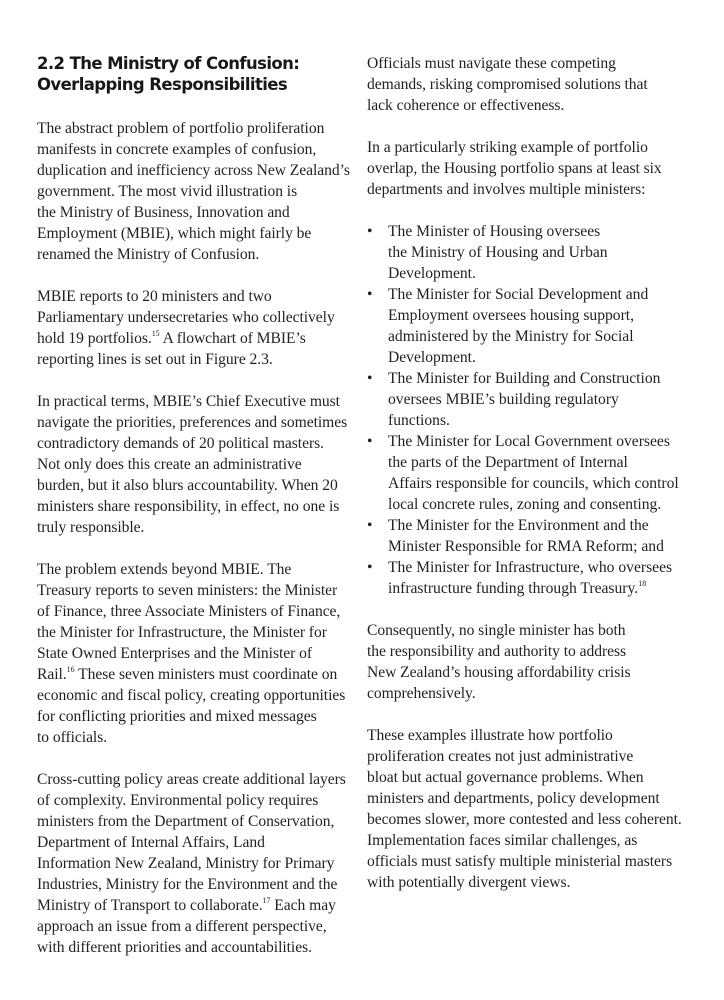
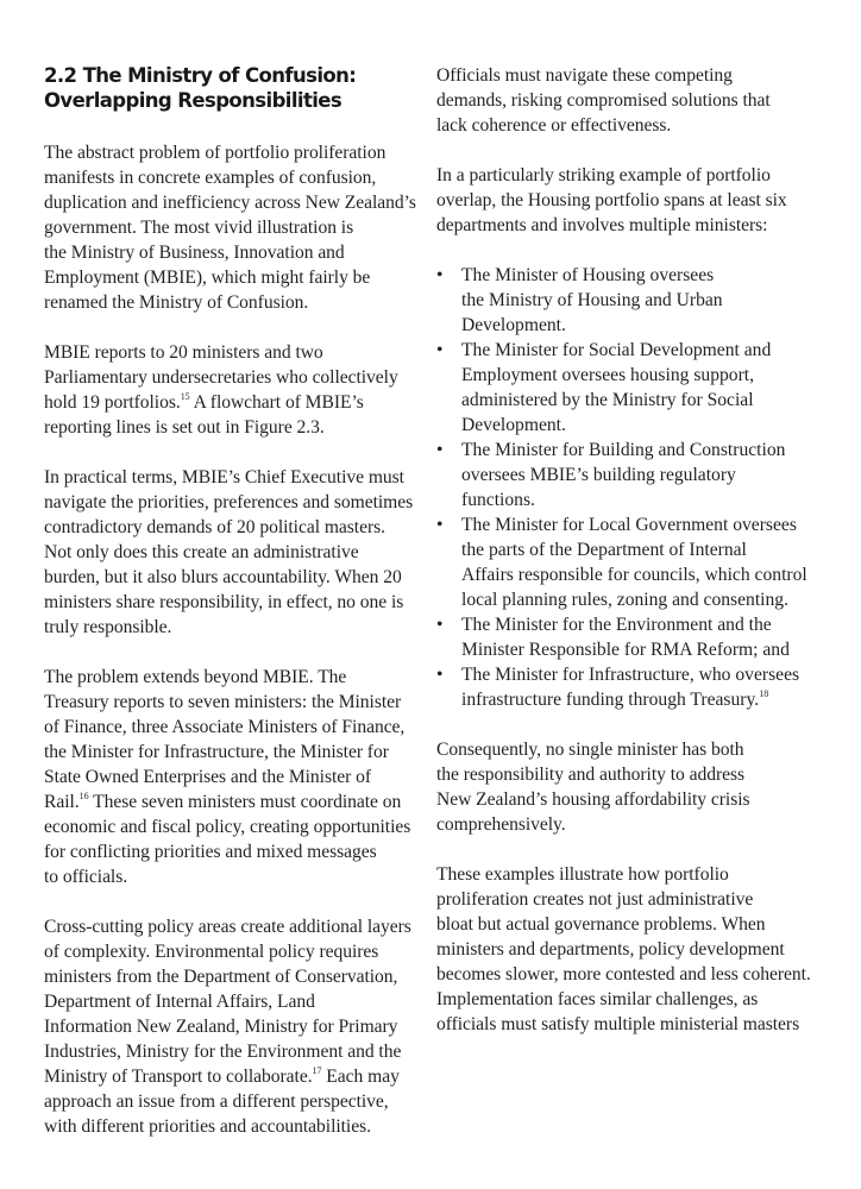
  2.2 The Ministry of Confusion:
  Overlapping Responsibilities
  The abstract problem of portfolio proliferation
  manifests in concrete examples of confusion,
  duplication and inefficiency across New Zealand’s
  government. The most vivid illustration is
  the Ministry of Business, Innovation and
  Employment (MBIE), which might fairly be
  renamed the Ministry of Confusion.
  MBIE reports to 20 ministers and two
  Parliamentary undersecretaries who collectively
  hold 19 portfolios.15 A flowchart of MBIE’s
  reporting lines is set out in Figure 2.3.
  In practical terms, MBIE’s Chief Executive must
  navigate the priorities, preferences and sometimes
  contradictory demands of 20 political masters.
  Not only does this create an administrative
  burden, but it also blurs accountability. When 20
  ministers share responsibility, in effect, no one is
  truly responsible.
  The problem extends beyond MBIE. The
  Treasury reports to seven ministers: the Minister
  of Finance, three Associate Ministers of Finance,
  the Minister for Infrastructure, the Minister for
  State Owned Enterprises and the Minister of
  Rail.16 These seven ministers must coordinate on
  economic and fiscal policy, creating opportunities
  for conflicting priorities and mixed messages
  to officials.
  Cross-cutting policy areas create additional layers
  of complexity. Environmental policy requires
  ministers from the Department of Conservation,
  Department of Internal Affairs, Land
  Information New Zealand, Ministry for Primary
  Industries, Ministry for the Environment and the
  Ministry of Transport to collaborate.17 Each may
  approach an issue from a different perspective,
  with different priorities and accountabilities.
  Officials must navigate these competing
  demands, risking compromised solutions that
  lack coherence or effectiveness.
  In a particularly striking example of portfolio
  overlap, the Housing portfolio spans at least six
  departments and involves multiple ministers:
  •
  The Minister of Housing oversees
  the Ministry of Housing and Urban
  Development.
  •
  The Minister for Social Development and
  Employment oversees housing support,
  administered by the Ministry for Social
  Development.
  •
  The Minister for Building and Construction
  oversees MBIE’s building regulatory
  functions.
  •
  The Minister for Local Government oversees
  the parts of the Department of Internal
  Affairs responsible for councils, which control
- local concrete rules, zoning and consenting.
+ local planning rules, zoning and consenting.
  •
  The Minister for the Environment and the
  Minister Responsible for RMA Reform; and
  •
  The Minister for Infrastructure, who oversees
  infrastructure funding through Treasury.18
  Consequently, no single minister has both
  the responsibility and authority to address
  New Zealand’s housing affordability crisis
  comprehensively.
  These examples illustrate how portfolio
  proliferation creates not just administrative
  bloat but actual governance problems. When
  ministers and departments, policy development
  becomes slower, more contested and less coherent.
  Implementation faces similar challenges, as
  officials must satisfy multiple ministerial masters
- with potentially divergent views.
